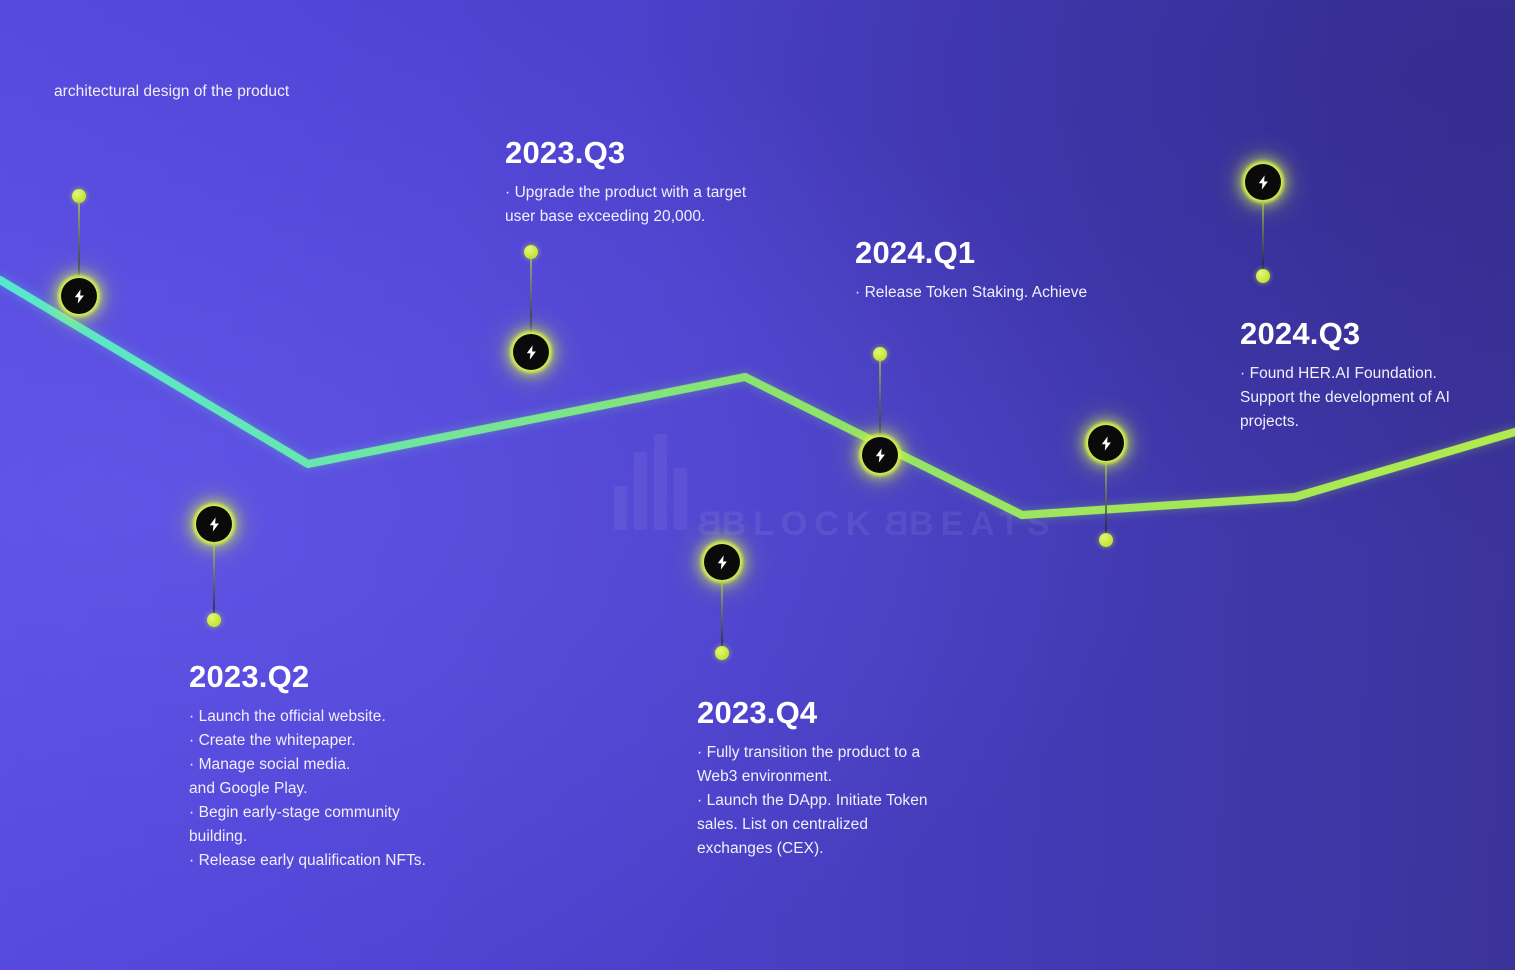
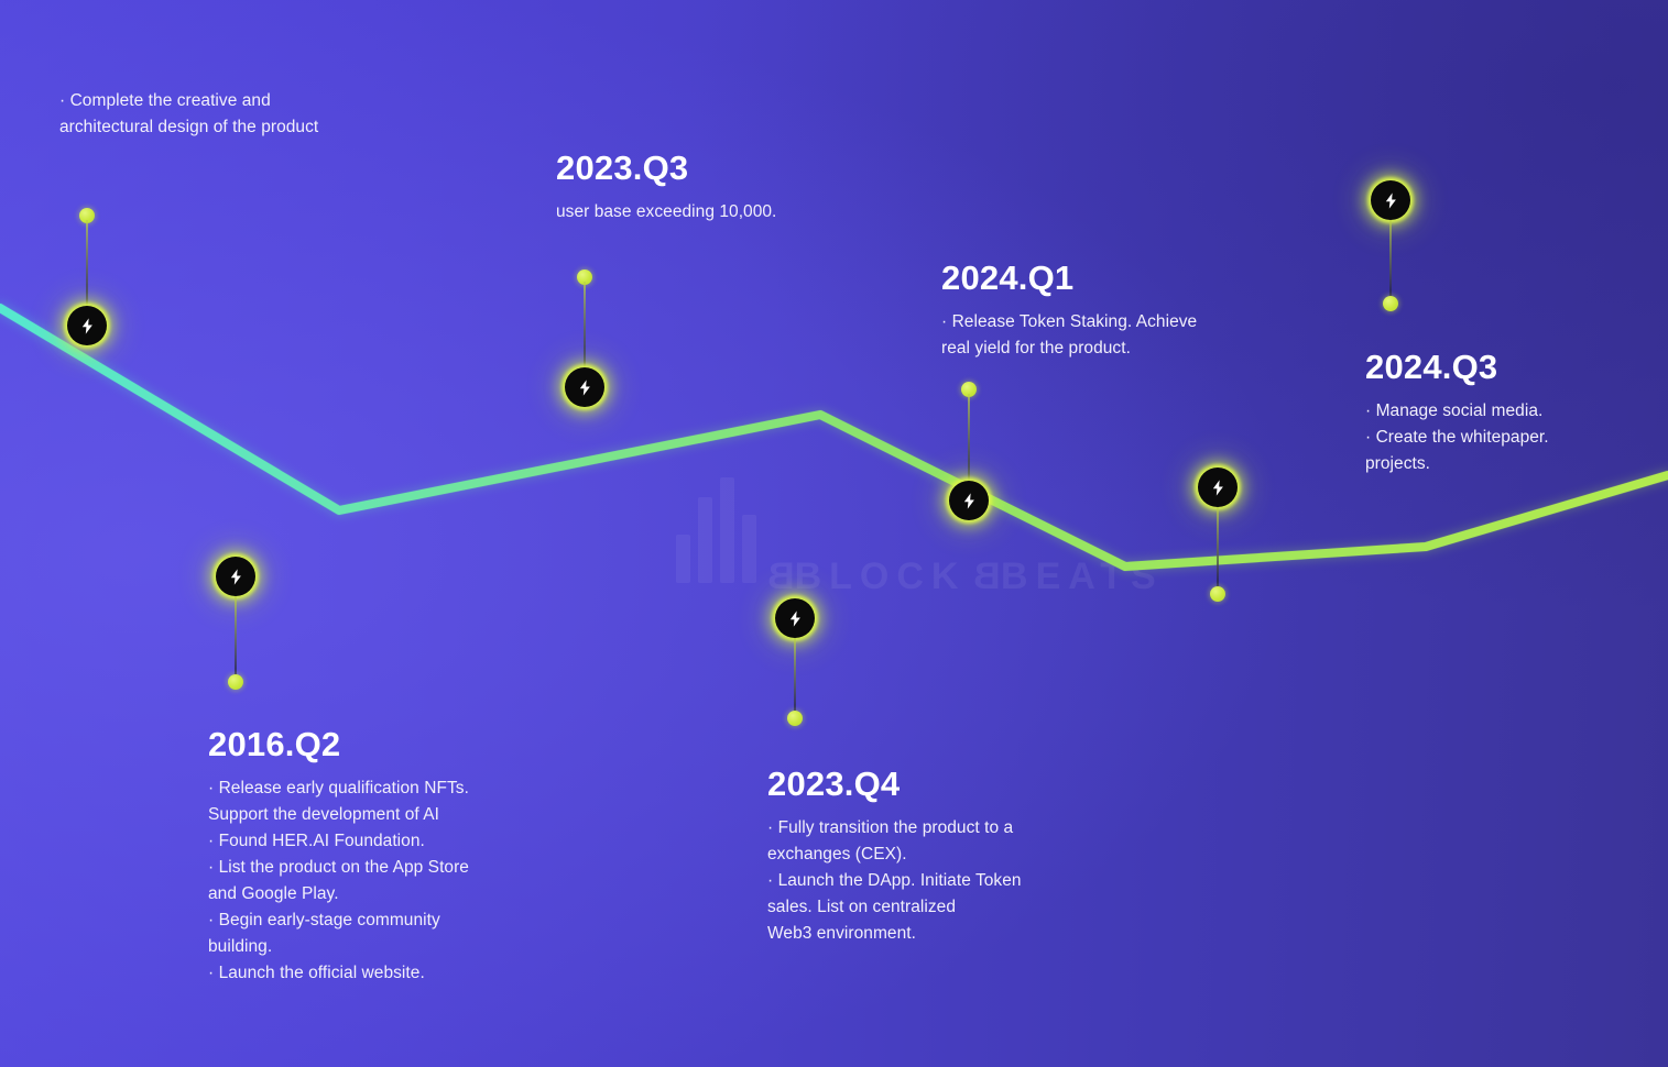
+ · Complete the creative and
  architectural design of the product
- 2023.Q2
+ 2016.Q2
- · Launch the official website.
+ · Release early qualification NFTs.
- · Create the whitepaper.
+ Support the development of AI
- · Manage social media.
+ · Found HER.AI Foundation.
+ · List the product on the App Store
  and Google Play.
  · Begin early-stage community
  building.
- · Release early qualification NFTs.
+ · Launch the official website.
  2023.Q3
- · Upgrade the product with a target
- user base exceeding 20,000.
+ user base exceeding 10,000.
  2023.Q4
  · Fully transition the product to a
- Web3 environment.
+ exchanges (CEX).
  · Launch the DApp. Initiate Token
  sales. List on centralized
- exchanges (CEX).
+ Web3 environment.
  2024.Q1
  · Release Token Staking. Achieve
+ real yield for the product.
  2024.Q3
- · Found HER.AI Foundation.
+ · Manage social media.
- Support the development of AI
+ · Create the whitepaper.
  projects.
